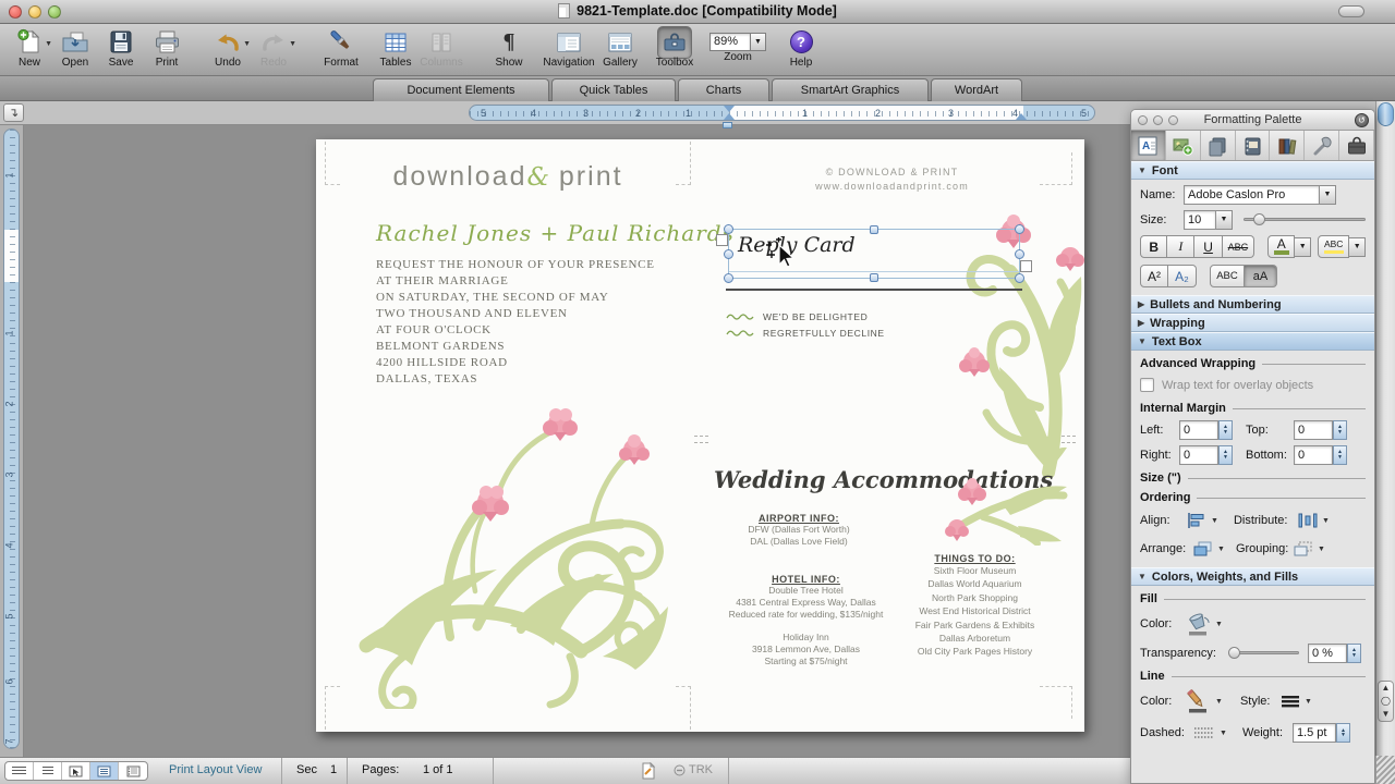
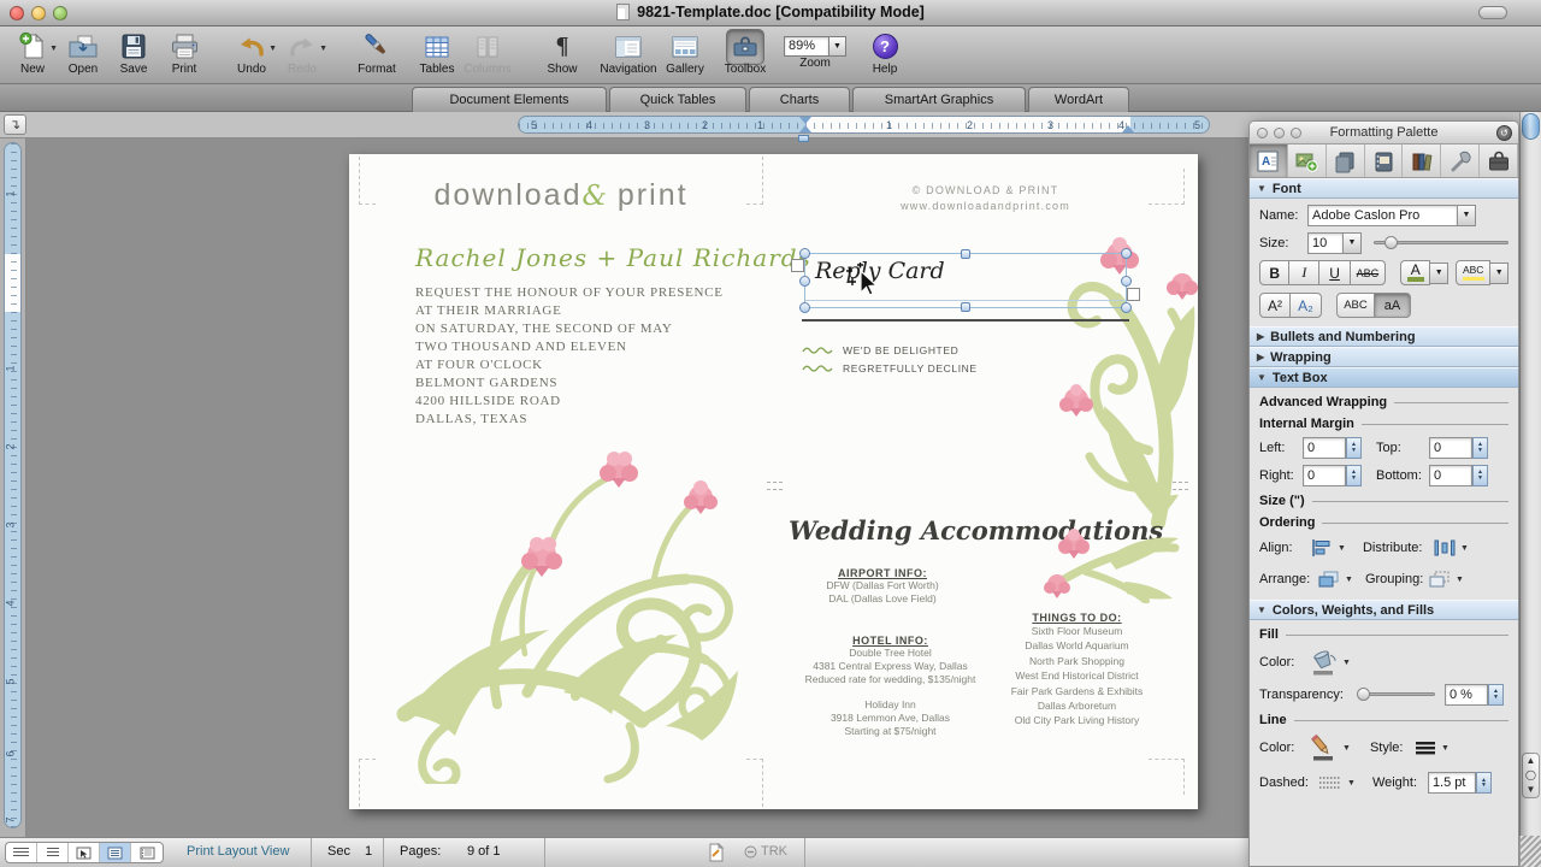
  9821-Template.doc [Compatibility Mode]
  New
  Open
  Save
  Print
  Undo
  Format
  Tables
  ¶
  Show
  Navigation
  Gallery
  Toolbox
  89%
  Zoom
  ?
  Help
  Document Elements
  Quick Tables
  Charts
  SmartArt Graphics
  WordArt
  ↴
  5
  4
  3
  2
  1
  1
  2
  3
  4
  5
  download& print
  Rachel Jones + Paul Richard
  REQUEST THE HONOUR OF YOUR PRESENCE
  AT THEIR MARRIAGE
  ON SATURDAY, THE SECOND OF MAY
  TWO THOUSAND AND ELEVEN
  AT FOUR O'CLOCK
  BELMONT GARDENS
  4200 HILLSIDE ROAD
  DALLAS, TEXAS
  © DOWNLOAD & PRINT
  www.downloadandprint.com
  Reply Card
  WE'D BE DELIGHTED
  REGRETFULLY DECLINE
  Wedding Accommodations
  AIRPORT INFO:
  DFW (Dallas Fort Worth)
  DAL (Dallas Love Field)
  HOTEL INFO:
  Double Tree Hotel
  4381 Central Express Way, Dallas
  Reduced rate for wedding, $135/night
  Holiday Inn
  3918 Lemmon Ave, Dallas
  Starting at $75/night
  THINGS TO DO:
  Sixth Floor Museum
  Dallas World Aquarium
  North Park Shopping
  West End Historical District
  Fair Park Gardens & Exhibits
  Dallas Arboretum
- Old City Park Pages History
+ Old City Park Living History
  Formatting Palette
  ↺
  A
  ▼
  Font
  Name:
  Adobe Caslon Pro
  Size:
  10
  B
  I
  U
  ABC
  A
  ABC
  A²
  A₂
  ABC
  aA
  ▶
  Bullets and Numbering
  ▶
  Wrapping
  ▼
  Text Box
  Advanced Wrapping
- Wrap text for overlay objects
  Internal Margin
  Left:
  0
  Top:
  0
  Right:
  0
  Bottom:
  0
  Size (")
  Ordering
  Align:
  Distribute:
  Arrange:
  Grouping:
  ▼
  Colors, Weights, and Fills
  Fill
  Color:
  Transparency:
  0 %
  Line
  Color:
  Style:
  Dashed:
  Weight:
  1.5 pt
  ▲
  ◯
  ▼
  Print Layout View
  Sec
  1
  Pages:
- 1 of 1
+ 9 of 1
  TRK
